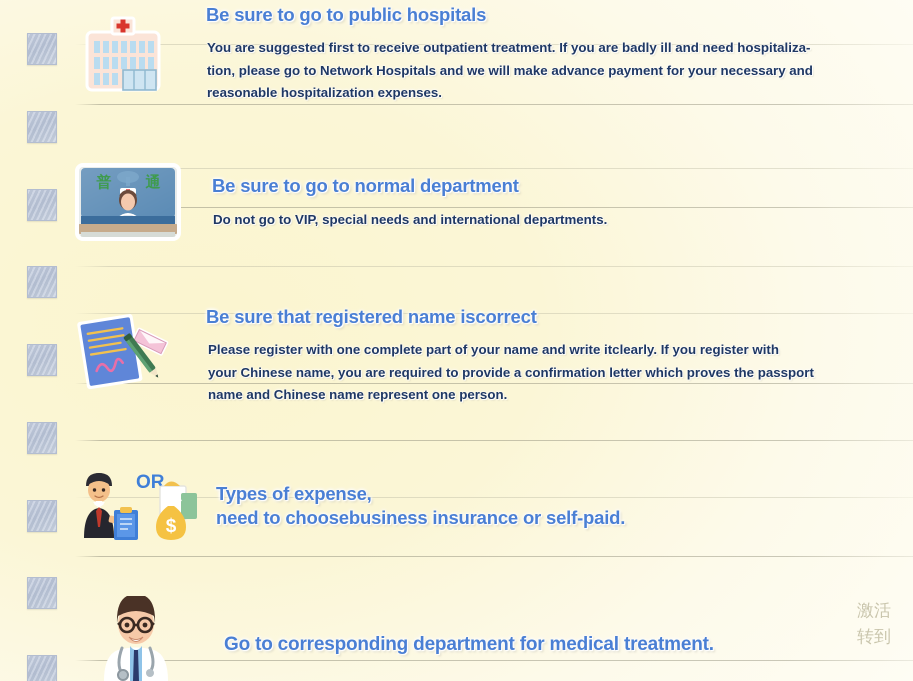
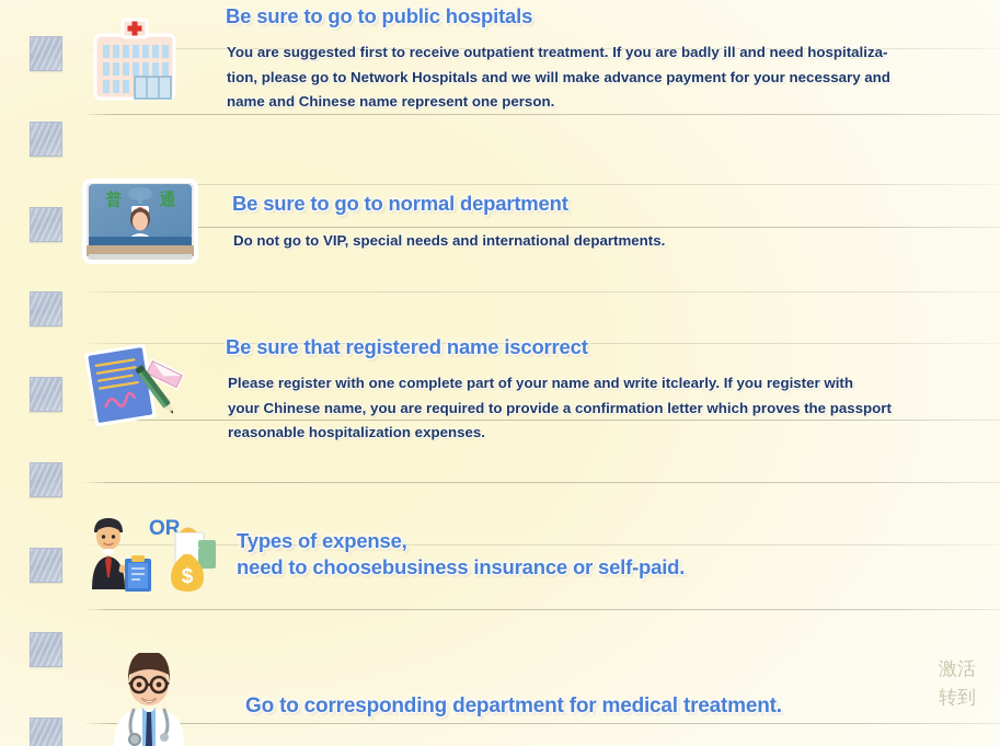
  Be sure to go to public hospitals
  You are suggested first to receive outpatient treatment. If you are badly ill and need hospitaliza-
  tion, please go to Network Hospitals and we will make advance payment for your necessary and
- reasonable hospitalization expenses.
+ name and Chinese name represent one person.
  普
  通
  Be sure to go to normal department
  Do not go to VIP, special needs and international departments.
  Be sure that registered name iscorrect
  Please register with one complete part of your name and write itclearly. If you register with
  your Chinese name, you are required to provide a confirmation letter which proves the passport
- name and Chinese name represent one person.
+ reasonable hospitalization expenses.
  OR
  $
  Types of expense,
  need to choosebusiness insurance or self-paid.
  Go to corresponding department for medical treatment.
  激活
  转到
